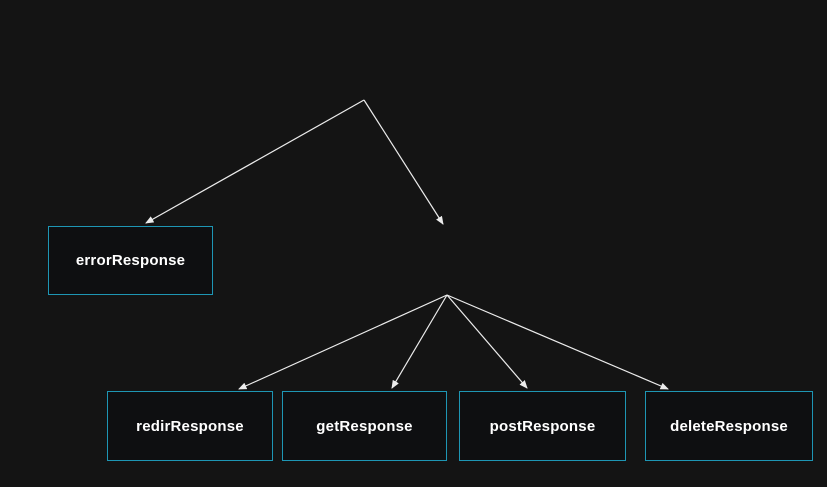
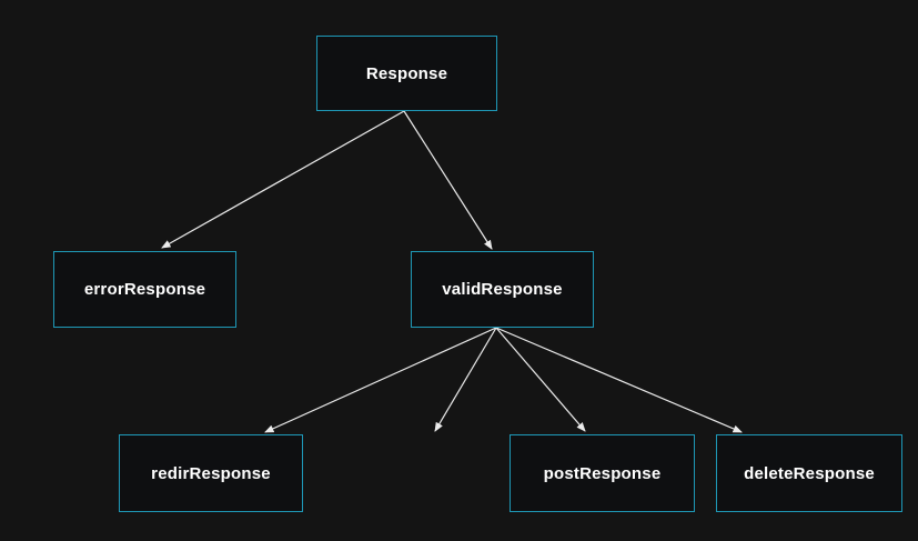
+ Response
  errorResponse
+ validResponse
  redirResponse
- getResponse
  postResponse
  deleteResponse
